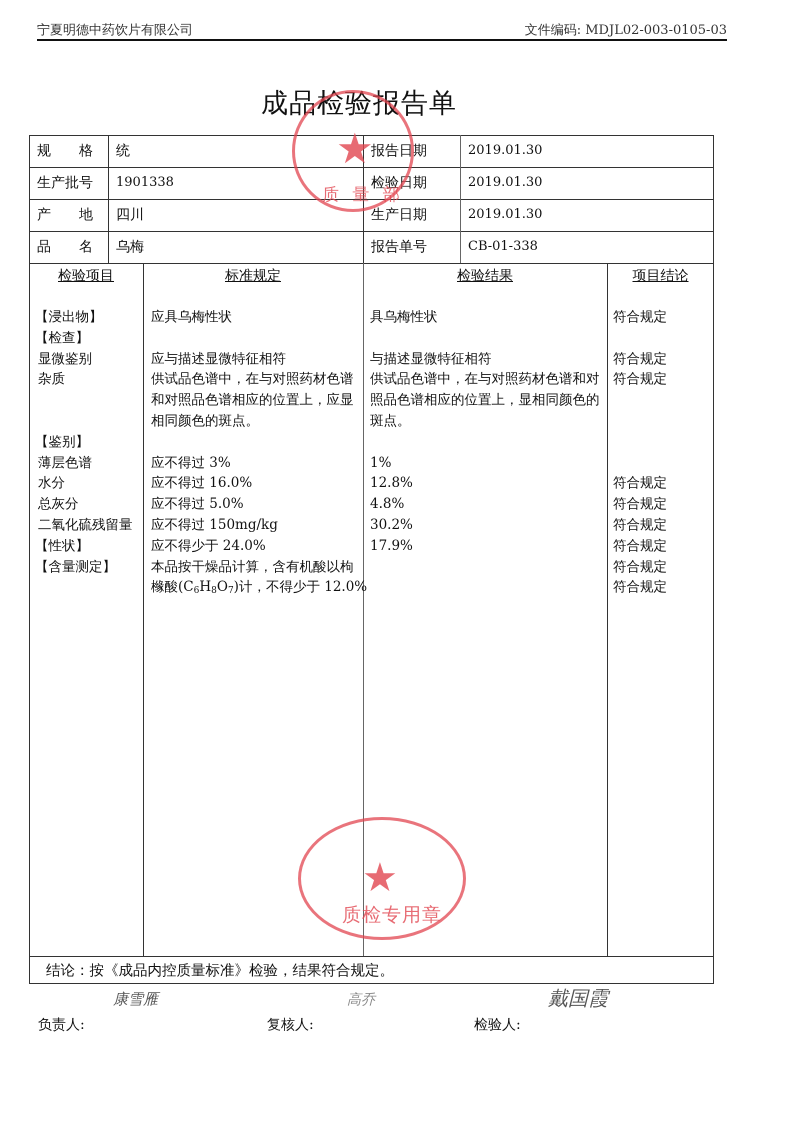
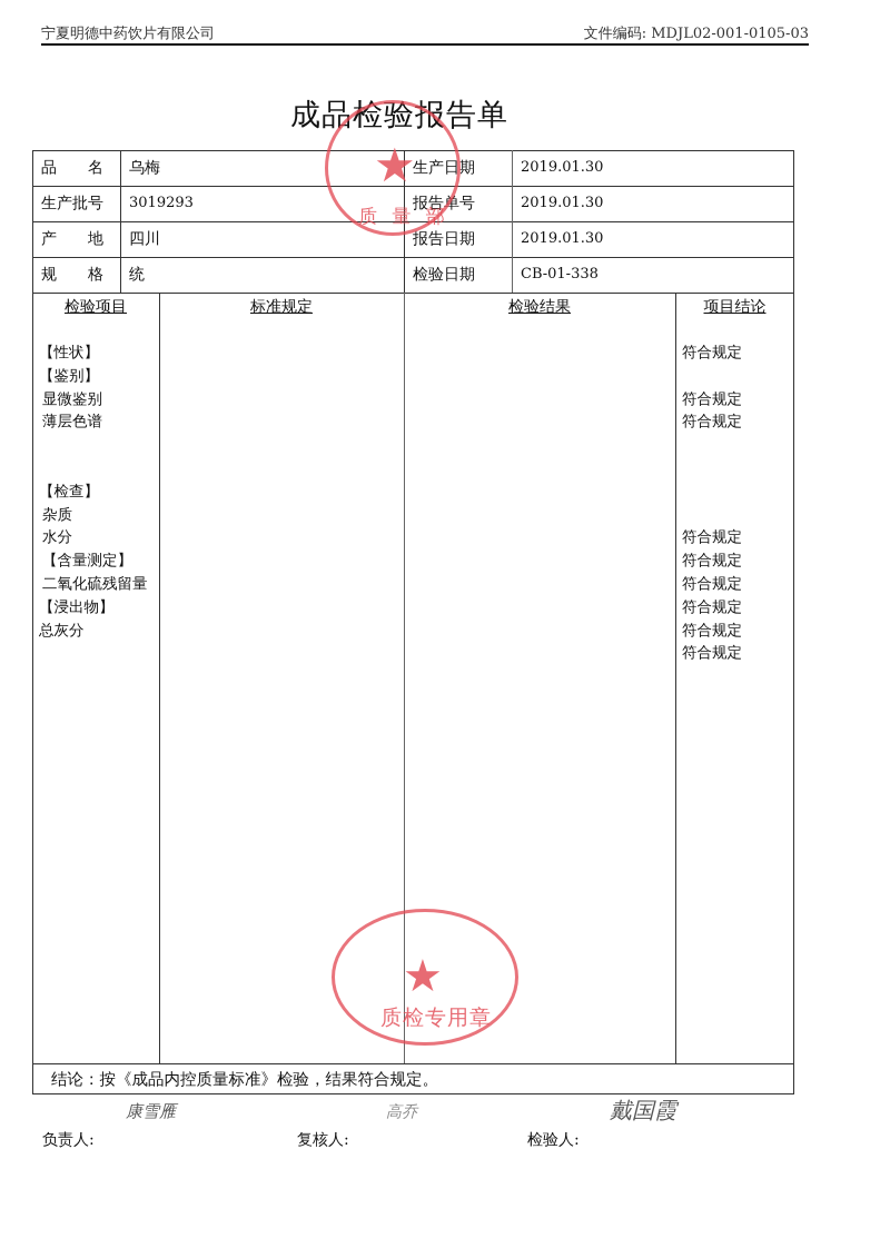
  宁夏明德中药饮片有限公司
- 文件编码: MDJL02-003-0105-03
+ 文件编码: MDJL02-001-0105-03
  成品检验报告单
- 规 格
+ 品 名
- 统
+ 乌梅
- 报告日期
+ 生产日期
  2019.01.30
  生产批号
- 1901338
+ 3019293
- 检验日期
+ 报告单号
  2019.01.30
  产 地
  四川
- 生产日期
+ 报告日期
  2019.01.30
- 品 名
+ 规 格
- 乌梅
+ 统
- 报告单号
+ 检验日期
  CB-01-338
  检验项目
  标准规定
  检验结果
  项目结论
- 【浸出物】
+ 【性状】
- 【检查】
+ 【鉴别】
  显微鉴别
- 杂质
+ 薄层色谱
- 【鉴别】
+ 【检查】
- 薄层色谱
+ 杂质
  水分
- 总灰分
+ 【含量测定】
  二氧化硫残留量
- 【性状】
+ 【浸出物】
- 【含量测定】
+ 总灰分
- 应具乌梅性状
- 应与描述显微特征相符
- 供试品色谱中，在与对照药材色谱和对照品色谱相应的位置上，应显相同颜色的斑点。
- 应不得过 3%
- 应不得过 16.0%
- 应不得过 5.0%
- 应不得过 150mg/kg
- 应不得少于 24.0%
- 本品按干燥品计算，含有机酸以枸
- 橼酸(C6H8O7)计，不得少于 12.0%
- 具乌梅性状
- 与描述显微特征相符
- 供试品色谱中，在与对照药材色谱和对照品色谱相应的位置上，显相同颜色的斑点。
- 1%
- 12.8%
- 4.8%
- 30.2%
- 17.9%
  符合规定
  符合规定
  符合规定
  符合规定
  符合规定
  符合规定
  符合规定
  符合规定
  符合规定
  结论：按《成品内控质量标准》检验，结果符合规定。
  ★
  质 量 部
  ★
  质检专用章
  康雪雁
  高乔
  戴国霞
  负责人:
  复核人:
  检验人:
